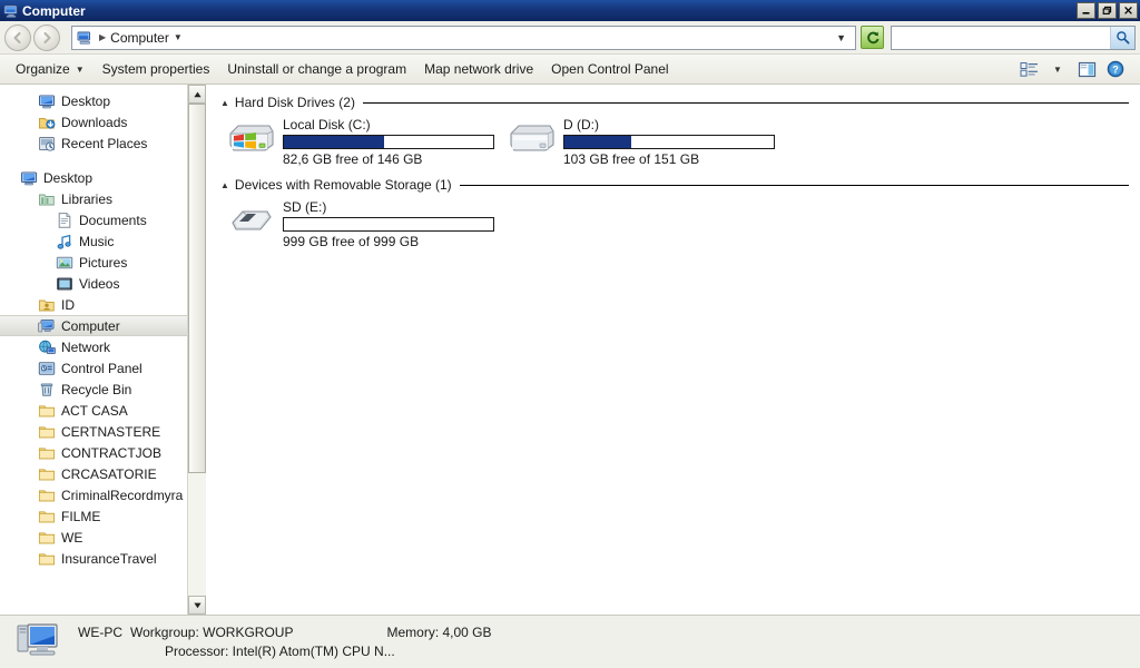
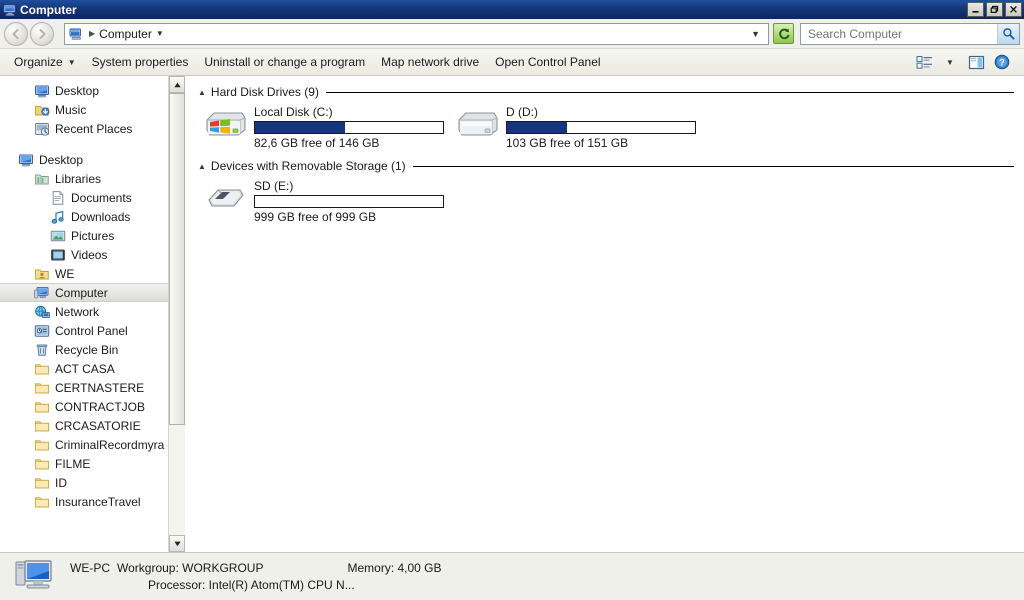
  Computer
  ▶
  Computer
  ▼
  ▼
+ Search Computer
  Organize
  ▼
  System properties
  Uninstall or change a program
  Map network drive
  Open Control Panel
  ▼
  ?
  Desktop
- Downloads
+ Music
  Recent Places
  Desktop
  Libraries
  Documents
- Music
+ Downloads
  Pictures
  Videos
- ID
+ WE
  Computer
  Network
  Control Panel
  Recycle Bin
  ACT CASA
  CERTNASTERE
  CONTRACTJOB
  CRCASATORIE
  CriminalRecordmyra
  FILME
- WE
+ ID
  InsuranceTravel
  ▲
- Hard Disk Drives (2)
+ Hard Disk Drives (9)
  Local Disk (C:)
  82,6 GB free of 146 GB
  D (D:)
  103 GB free of 151 GB
  ▲
  Devices with Removable Storage (1)
  SD (E:)
  999 GB free of 999 GB
  WE-PC
  Workgroup: WORKGROUP
  Memory: 4,00 GB
  Processor: Intel(R) Atom(TM) CPU N...
